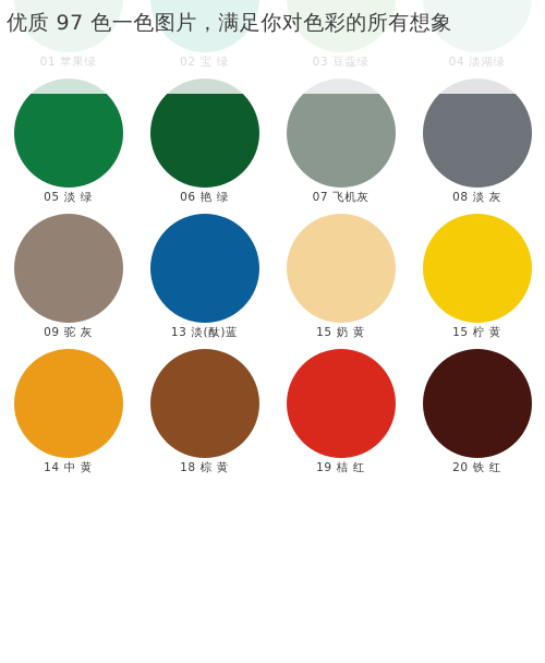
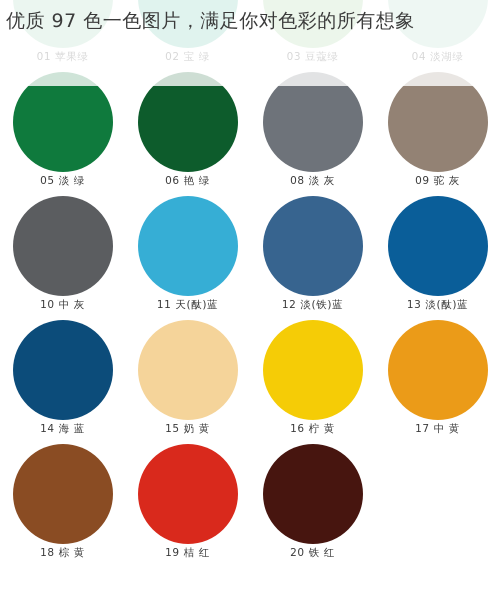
  01 苹果绿
  02 宝 绿
  03 豆蔻绿
  04 淡湖绿
  05 淡 绿
  06 艳 绿
- 07 飞机灰
  08 淡 灰
  09 驼 灰
+ 10 中 灰
+ 11 天(酞)蓝
+ 12 淡(铁)蓝
  13 淡(酞)蓝
+ 14 海 蓝
  15 奶 黄
- 15 柠 黄
+ 16 柠 黄
- 14 中 黄
+ 17 中 黄
  18 棕 黄
  19 桔 红
  20 铁 红
  优质 97 色一色图片，满足你对色彩的所有想象
